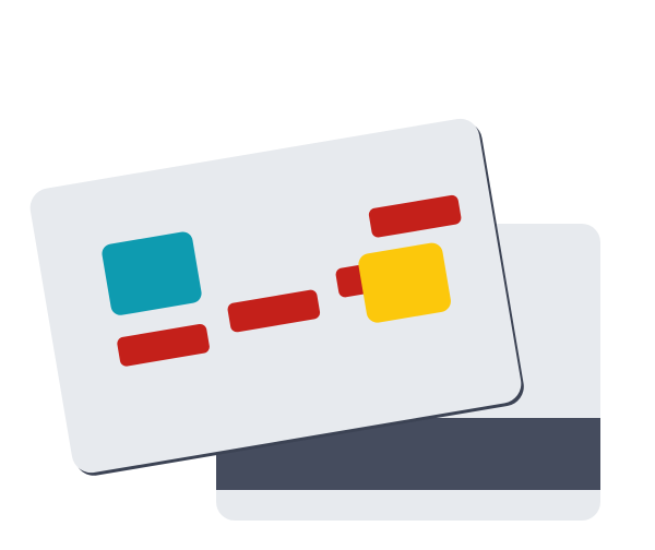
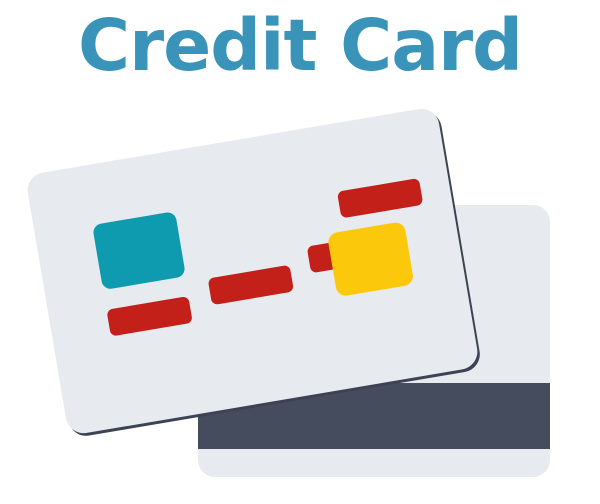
+ Credit Card
